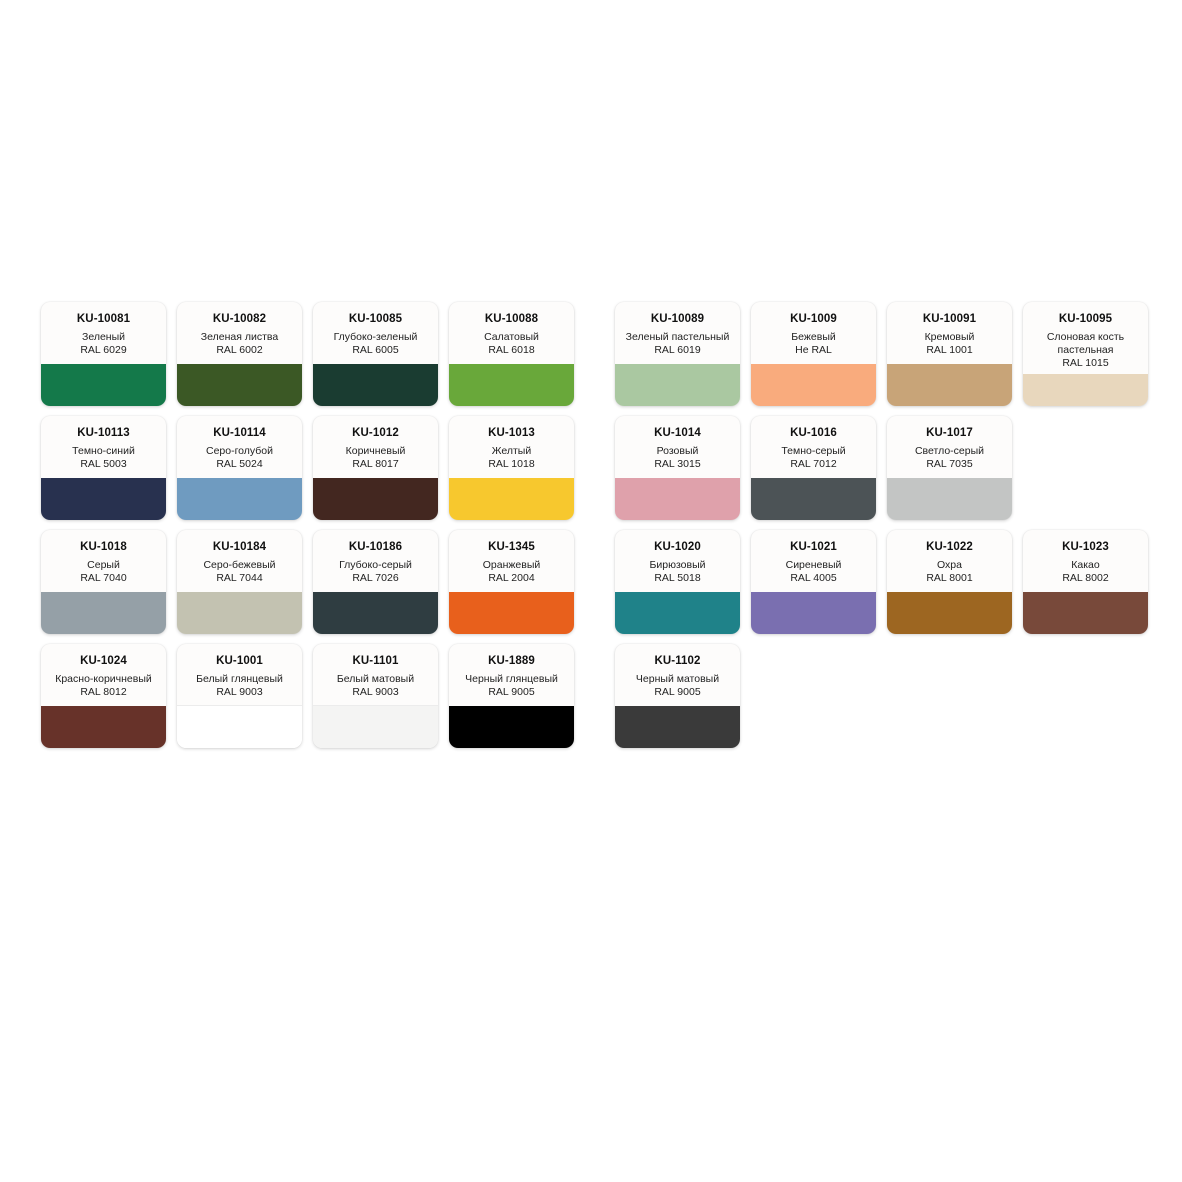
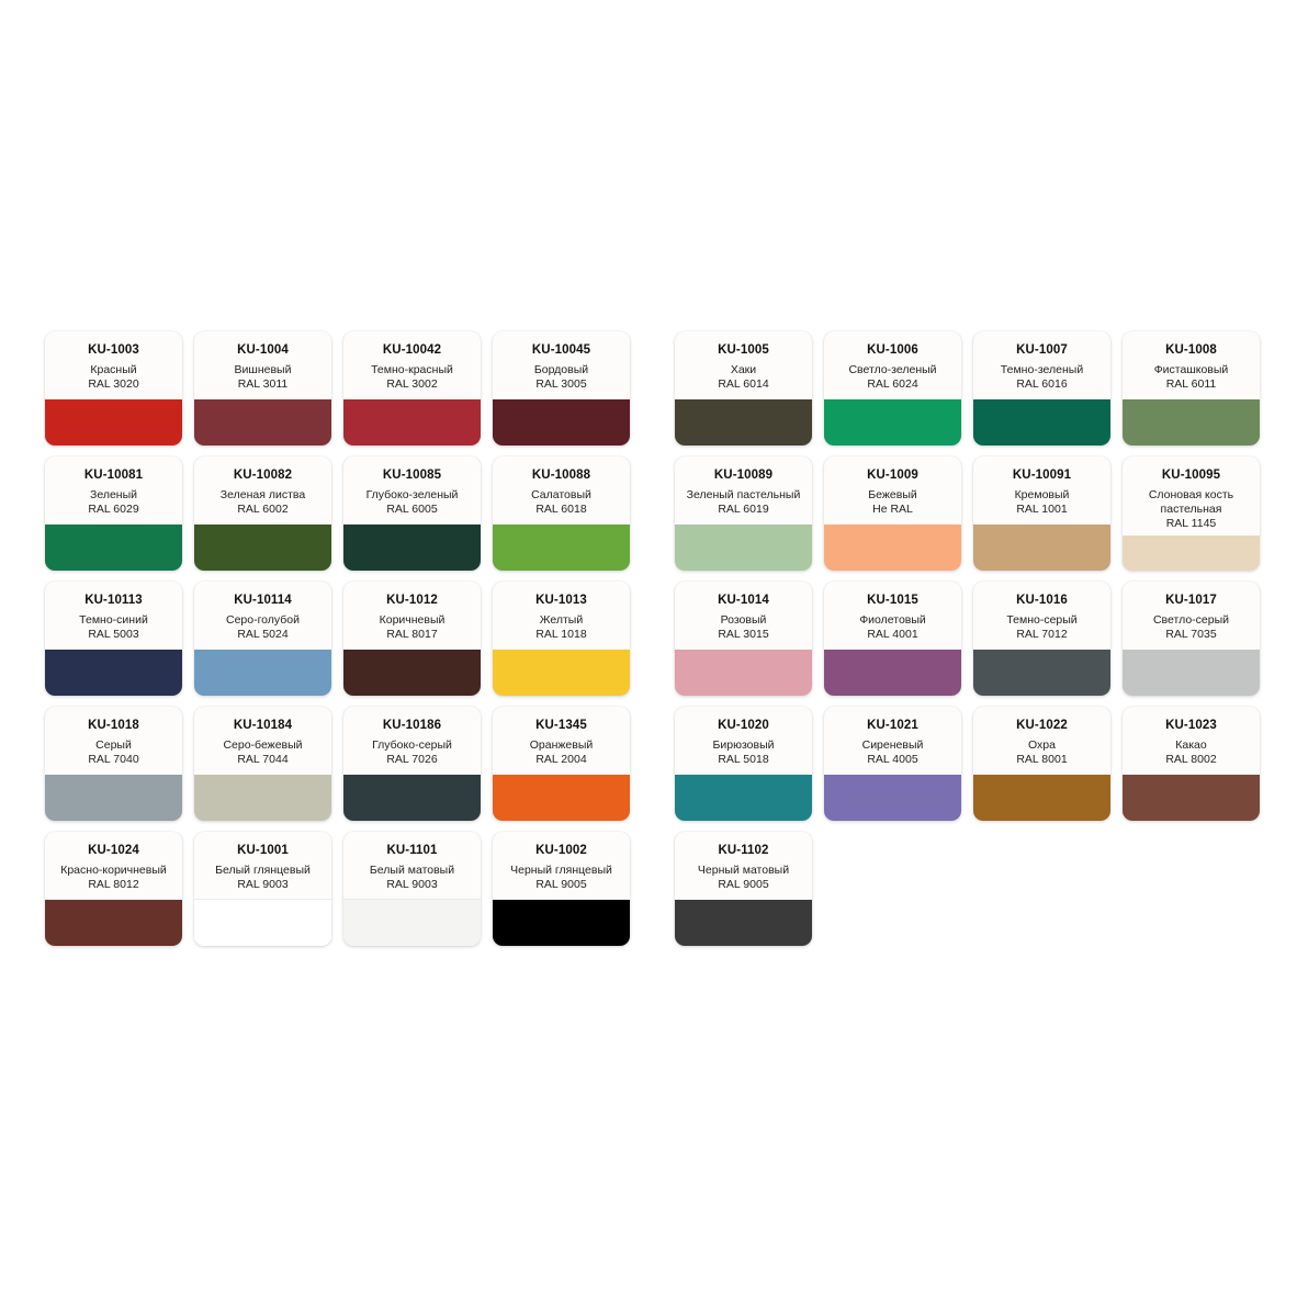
+ KU-1003
+ Красный
+ RAL 3020
+ KU-1004
+ Вишневый
+ RAL 3011
+ KU-10042
+ Темно-красный
+ RAL 3002
+ KU-10045
+ Бордовый
+ RAL 3005
+ KU-1005
+ Хаки
+ RAL 6014
+ KU-1006
+ Светло-зеленый
+ RAL 6024
+ KU-1007
+ Темно-зеленый
+ RAL 6016
+ KU-1008
+ Фисташковый
+ RAL 6011
  KU-10081
  Зеленый
  RAL 6029
  KU-10082
  Зеленая листва
  RAL 6002
  KU-10085
  Глубоко-зеленый
  RAL 6005
  KU-10088
  Салатовый
  RAL 6018
  KU-10089
  Зеленый пастельный
  RAL 6019
  KU-1009
  Бежевый
  Не RAL
  KU-10091
  Кремовый
  RAL 1001
  KU-10095
  Слоновая кость
  пастельная
- RAL 1015
+ RAL 1145
  KU-10113
  Темно-синий
  RAL 5003
  KU-10114
  Серо-голубой
  RAL 5024
  KU-1012
  Коричневый
  RAL 8017
  KU-1013
  Желтый
  RAL 1018
  KU-1014
  Розовый
  RAL 3015
+ KU-1015
+ Фиолетовый
+ RAL 4001
  KU-1016
  Темно-серый
  RAL 7012
  KU-1017
  Светло-серый
  RAL 7035
  KU-1018
  Серый
  RAL 7040
  KU-10184
  Серо-бежевый
  RAL 7044
  KU-10186
  Глубоко-серый
  RAL 7026
  KU-1345
  Оранжевый
  RAL 2004
  KU-1020
  Бирюзовый
  RAL 5018
  KU-1021
  Сиреневый
  RAL 4005
  KU-1022
  Охра
  RAL 8001
  KU-1023
  Какао
  RAL 8002
  KU-1024
  Красно-коричневый
  RAL 8012
  KU-1001
  Белый глянцевый
  RAL 9003
  KU-1101
  Белый матовый
  RAL 9003
- KU-1889
+ KU-1002
  Черный глянцевый
  RAL 9005
  KU-1102
  Черный матовый
  RAL 9005
